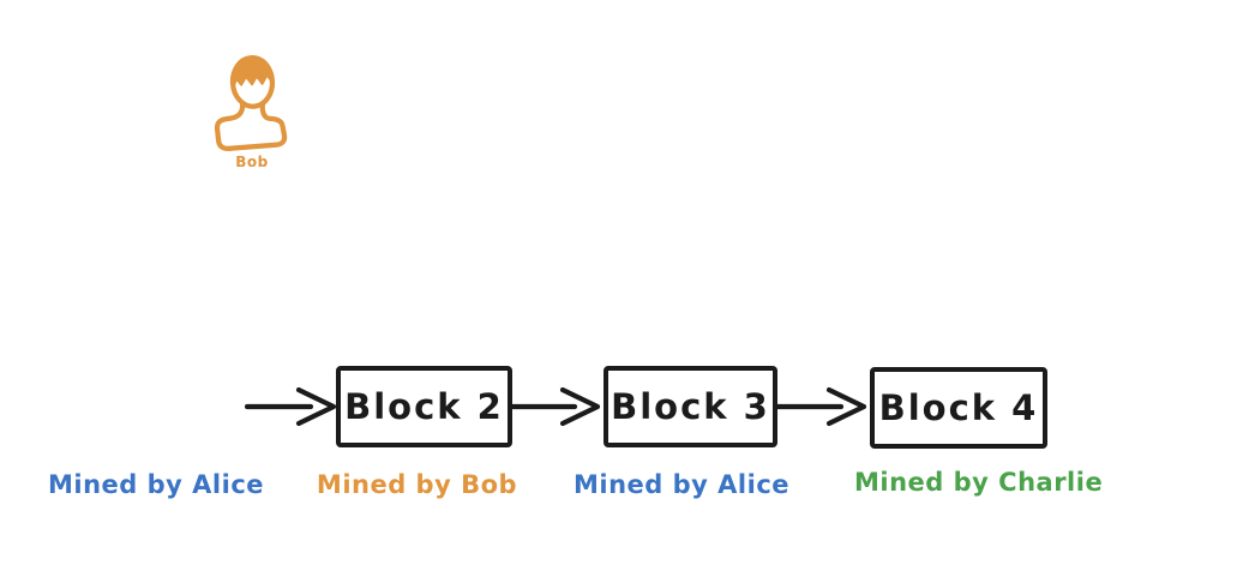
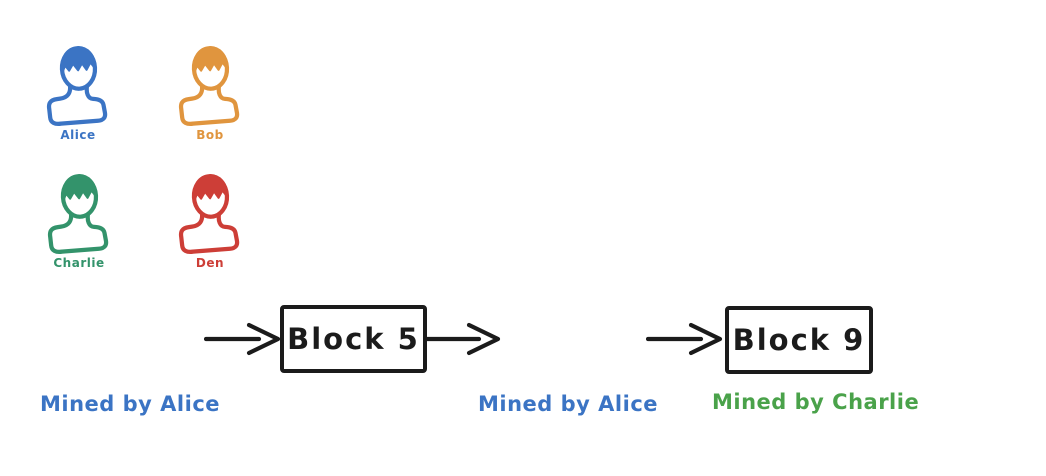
+ Alice
  Bob
+ Charlie
+ Den
- Block 2
+ Block 5
- Block 3
- Block 4
+ Block 9
  Mined by Alice
- Mined by Bob
  Mined by Alice
  Mined by Charlie
